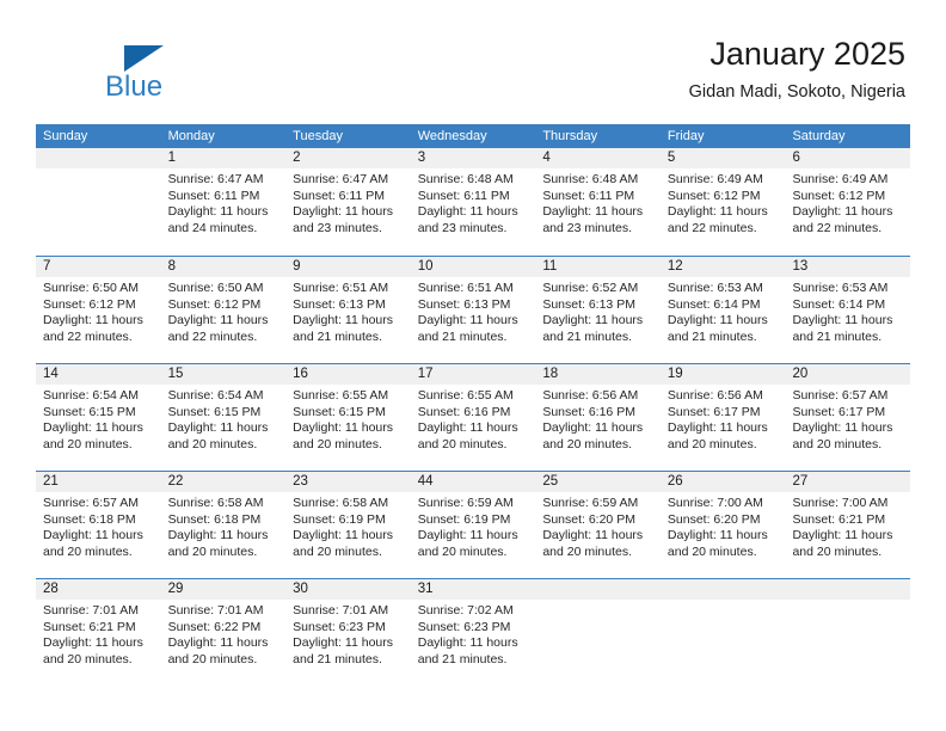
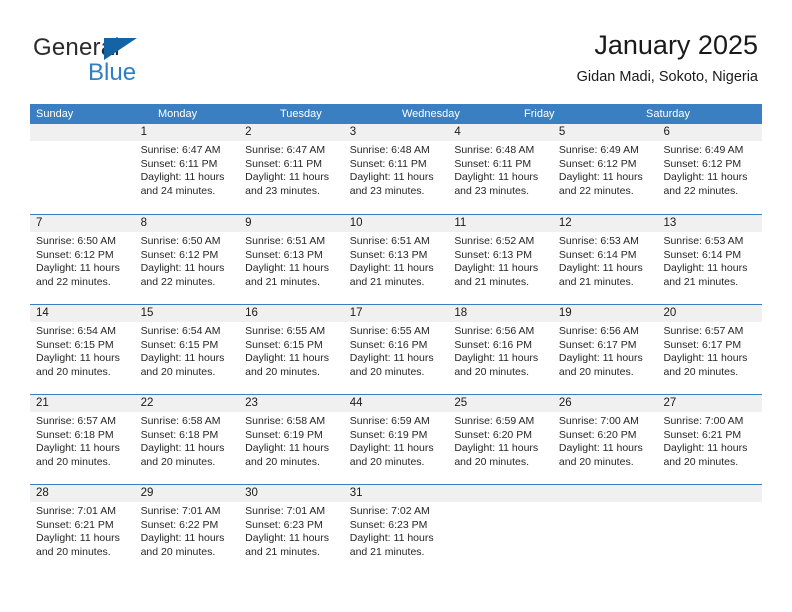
+ General
  Blue
  January 2025
  Gidan Madi, Sokoto, Nigeria
  Sunday
  Monday
  Tuesday
  Wednesday
- Thursday
  Friday
  Saturday
  1
  Sunrise: 6:47 AM
  Sunset: 6:11 PM
  Daylight: 11 hours
  and 24 minutes.
  2
  Sunrise: 6:47 AM
  Sunset: 6:11 PM
  Daylight: 11 hours
  and 23 minutes.
  3
  Sunrise: 6:48 AM
  Sunset: 6:11 PM
  Daylight: 11 hours
  and 23 minutes.
  4
  Sunrise: 6:48 AM
  Sunset: 6:11 PM
  Daylight: 11 hours
  and 23 minutes.
  5
  Sunrise: 6:49 AM
  Sunset: 6:12 PM
  Daylight: 11 hours
  and 22 minutes.
  6
  Sunrise: 6:49 AM
  Sunset: 6:12 PM
  Daylight: 11 hours
  and 22 minutes.
  7
  Sunrise: 6:50 AM
  Sunset: 6:12 PM
  Daylight: 11 hours
  and 22 minutes.
  8
  Sunrise: 6:50 AM
  Sunset: 6:12 PM
  Daylight: 11 hours
  and 22 minutes.
  9
  Sunrise: 6:51 AM
  Sunset: 6:13 PM
  Daylight: 11 hours
  and 21 minutes.
  10
  Sunrise: 6:51 AM
  Sunset: 6:13 PM
  Daylight: 11 hours
  and 21 minutes.
  11
  Sunrise: 6:52 AM
  Sunset: 6:13 PM
  Daylight: 11 hours
  and 21 minutes.
  12
  Sunrise: 6:53 AM
  Sunset: 6:14 PM
  Daylight: 11 hours
  and 21 minutes.
  13
  Sunrise: 6:53 AM
  Sunset: 6:14 PM
  Daylight: 11 hours
  and 21 minutes.
  14
  Sunrise: 6:54 AM
  Sunset: 6:15 PM
  Daylight: 11 hours
  and 20 minutes.
  15
  Sunrise: 6:54 AM
  Sunset: 6:15 PM
  Daylight: 11 hours
  and 20 minutes.
  16
  Sunrise: 6:55 AM
  Sunset: 6:15 PM
  Daylight: 11 hours
  and 20 minutes.
  17
  Sunrise: 6:55 AM
  Sunset: 6:16 PM
  Daylight: 11 hours
  and 20 minutes.
  18
  Sunrise: 6:56 AM
  Sunset: 6:16 PM
  Daylight: 11 hours
  and 20 minutes.
  19
  Sunrise: 6:56 AM
  Sunset: 6:17 PM
  Daylight: 11 hours
  and 20 minutes.
  20
  Sunrise: 6:57 AM
  Sunset: 6:17 PM
  Daylight: 11 hours
  and 20 minutes.
  21
  Sunrise: 6:57 AM
  Sunset: 6:18 PM
  Daylight: 11 hours
  and 20 minutes.
  22
  Sunrise: 6:58 AM
  Sunset: 6:18 PM
  Daylight: 11 hours
  and 20 minutes.
  23
  Sunrise: 6:58 AM
  Sunset: 6:19 PM
  Daylight: 11 hours
  and 20 minutes.
  44
  Sunrise: 6:59 AM
  Sunset: 6:19 PM
  Daylight: 11 hours
  and 20 minutes.
  25
  Sunrise: 6:59 AM
  Sunset: 6:20 PM
  Daylight: 11 hours
  and 20 minutes.
  26
  Sunrise: 7:00 AM
  Sunset: 6:20 PM
  Daylight: 11 hours
  and 20 minutes.
  27
  Sunrise: 7:00 AM
  Sunset: 6:21 PM
  Daylight: 11 hours
  and 20 minutes.
  28
  Sunrise: 7:01 AM
  Sunset: 6:21 PM
  Daylight: 11 hours
  and 20 minutes.
  29
  Sunrise: 7:01 AM
  Sunset: 6:22 PM
  Daylight: 11 hours
  and 20 minutes.
  30
  Sunrise: 7:01 AM
  Sunset: 6:23 PM
  Daylight: 11 hours
  and 21 minutes.
  31
  Sunrise: 7:02 AM
  Sunset: 6:23 PM
  Daylight: 11 hours
  and 21 minutes.
